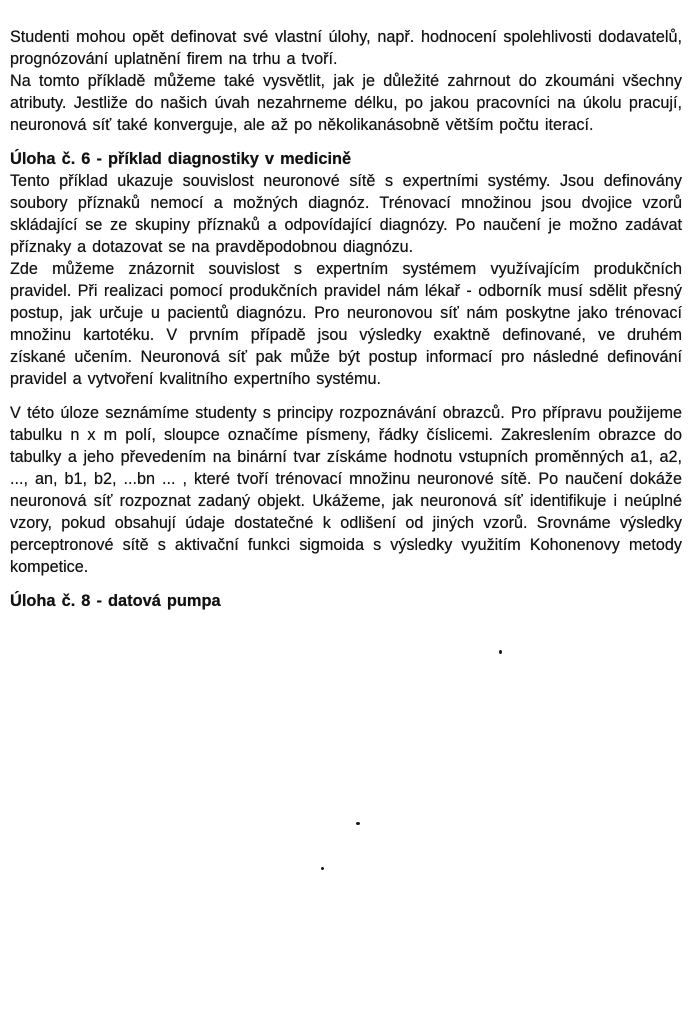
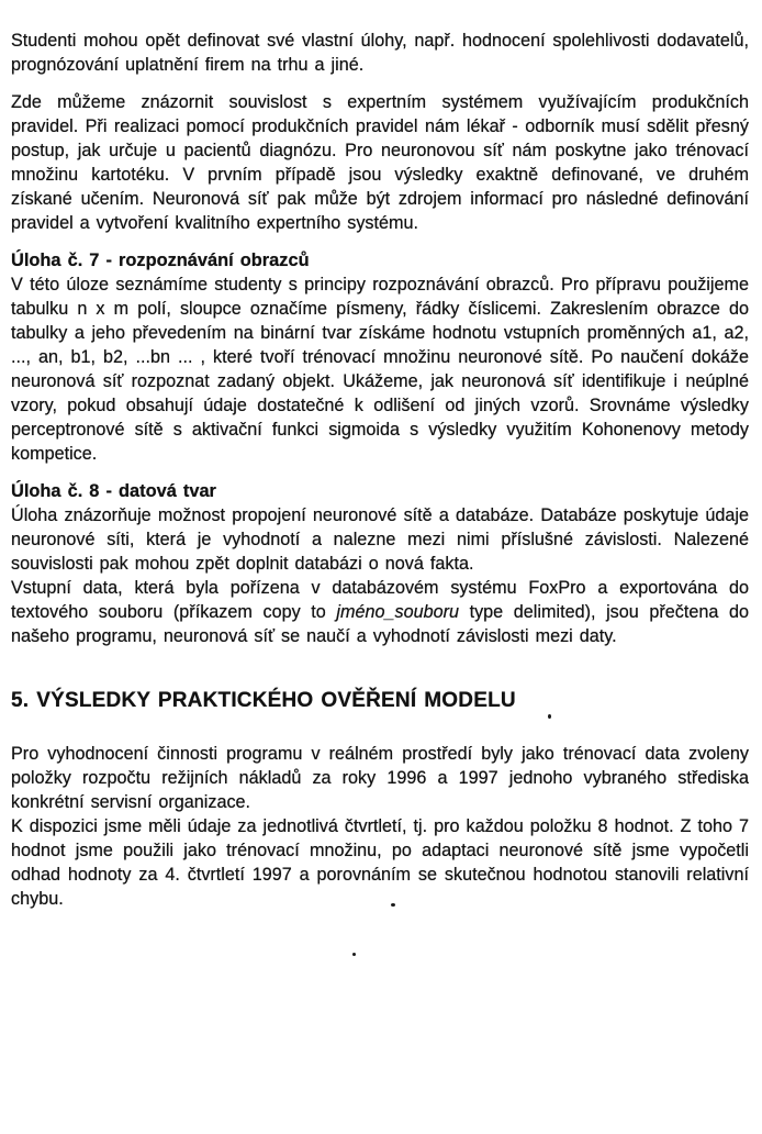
- Studenti mohou opět definovat své vlastní úlohy, např. hodnocení spolehlivosti dodavatelů, prognózování uplatnění firem na trhu a tvoří.
+ Studenti mohou opět definovat své vlastní úlohy, např. hodnocení spolehlivosti dodavatelů, prognózování uplatnění firem na trhu a jiné.
- Na tomto příkladě můžeme také vysvětlit, jak je důležité zahrnout do zkoumáni všechny atributy. Jestliže do našich úvah nezahrneme délku, po jakou pracovníci na úkolu pracují, neuronová síť také konverguje, ale až po několikanásobně větším počtu iterací.
- Úloha č. 6 - příklad diagnostiky v medicině
- Tento příklad ukazuje souvislost neuronové sítě s expertními systémy. Jsou definovány soubory příznaků nemocí a možných diagnóz. Trénovací množinou jsou dvojice vzorů skládající se ze skupiny příznaků a odpovídající diagnózy. Po naučení je možno zadávat příznaky a dotazovat se na pravděpodobnou diagnózu.
- Zde můžeme znázornit souvislost s expertním systémem využívajícím produkčních pravidel. Při realizaci pomocí produkčních pravidel nám lékař - odborník musí sdělit přesný postup, jak určuje u pacientů diagnózu. Pro neuronovou síť nám poskytne jako trénovací množinu kartotéku. V prvním případě jsou výsledky exaktně definované, ve druhém získané učením. Neuronová síť pak může být postup informací pro následné definování pravidel a vytvoření kvalitního expertního systému.
+ Zde můžeme znázornit souvislost s expertním systémem využívajícím produkčních pravidel. Při realizaci pomocí produkčních pravidel nám lékař - odborník musí sdělit přesný postup, jak určuje u pacientů diagnózu. Pro neuronovou síť nám poskytne jako trénovací množinu kartotéku. V prvním případě jsou výsledky exaktně definované, ve druhém získané učením. Neuronová síť pak může být zdrojem informací pro následné definování pravidel a vytvoření kvalitního expertního systému.
+ Úloha č. 7 - rozpoznávání obrazců
  V této úloze seznámíme studenty s principy rozpoznávání obrazců. Pro přípravu použijeme tabulku n x m polí, sloupce označíme písmeny, řádky číslicemi. Zakreslením obrazce do tabulky a jeho převedením na binární tvar získáme hodnotu vstupních proměnných a1, a2, ..., an, b1, b2, ...bn ... , které tvoří trénovací množinu neuronové sítě. Po naučení dokáže neuronová síť rozpoznat zadaný objekt. Ukážeme, jak neuronová síť identifikuje i neúplné vzory, pokud obsahují údaje dostatečné k odlišení od jiných vzorů. Srovnáme výsledky perceptronové sítě s aktivační funkci sigmoida s výsledky využitím Kohonenovy metody kompetice.
- Úloha č. 8 - datová pumpa
+ Úloha č. 8 - datová tvar
+ Úloha znázorňuje možnost propojení neuronové sítě a databáze. Databáze poskytuje údaje neuronové síti, která je vyhodnotí a nalezne mezi nimi příslušné závislosti. Nalezené souvislosti pak mohou zpět doplnit databázi o nová fakta.
+ Vstupní data, která byla pořízena v databázovém systému FoxPro a exportována do textového souboru (příkazem copy to jméno_souboru type delimited), jsou přečtena do našeho programu, neuronová síť se naučí a vyhodnotí závislosti mezi daty.
+ 5. VÝSLEDKY PRAKTICKÉHO OVĚŘENÍ MODELU
+ Pro vyhodnocení činnosti programu v reálném prostředí byly jako trénovací data zvoleny položky rozpočtu režijních nákladů za roky 1996 a 1997 jednoho vybraného střediska konkrétní servisní organizace.
+ K dispozici jsme měli údaje za jednotlivá čtvrtletí, tj. pro každou položku 8 hodnot. Z toho 7 hodnot jsme použili jako trénovací množinu, po adaptaci neuronové sítě jsme vypočetli odhad hodnoty za 4. čtvrtletí 1997 a porovnáním se skutečnou hodnotou stanovili relativní chybu.
